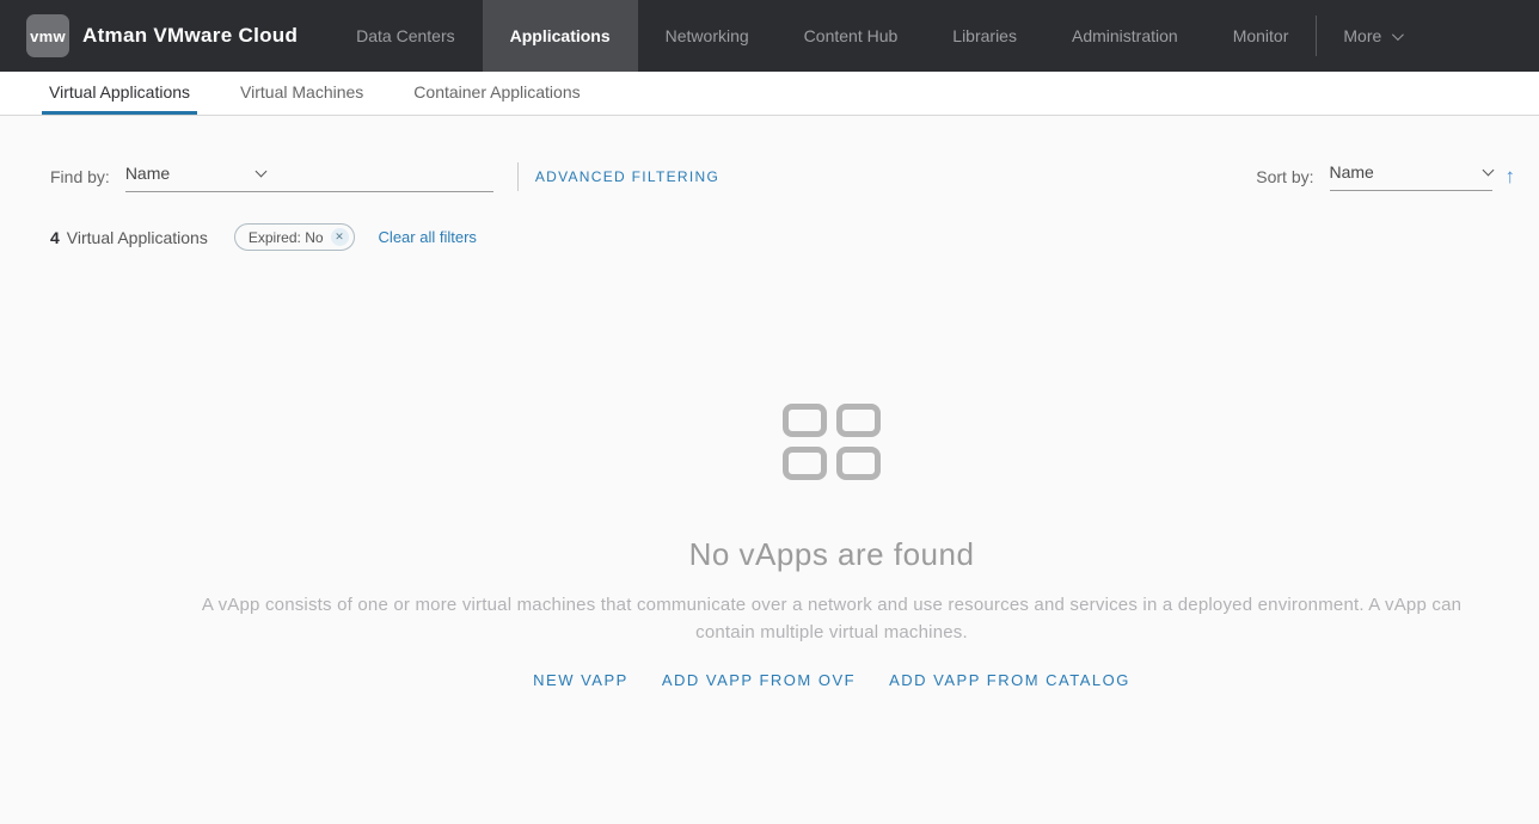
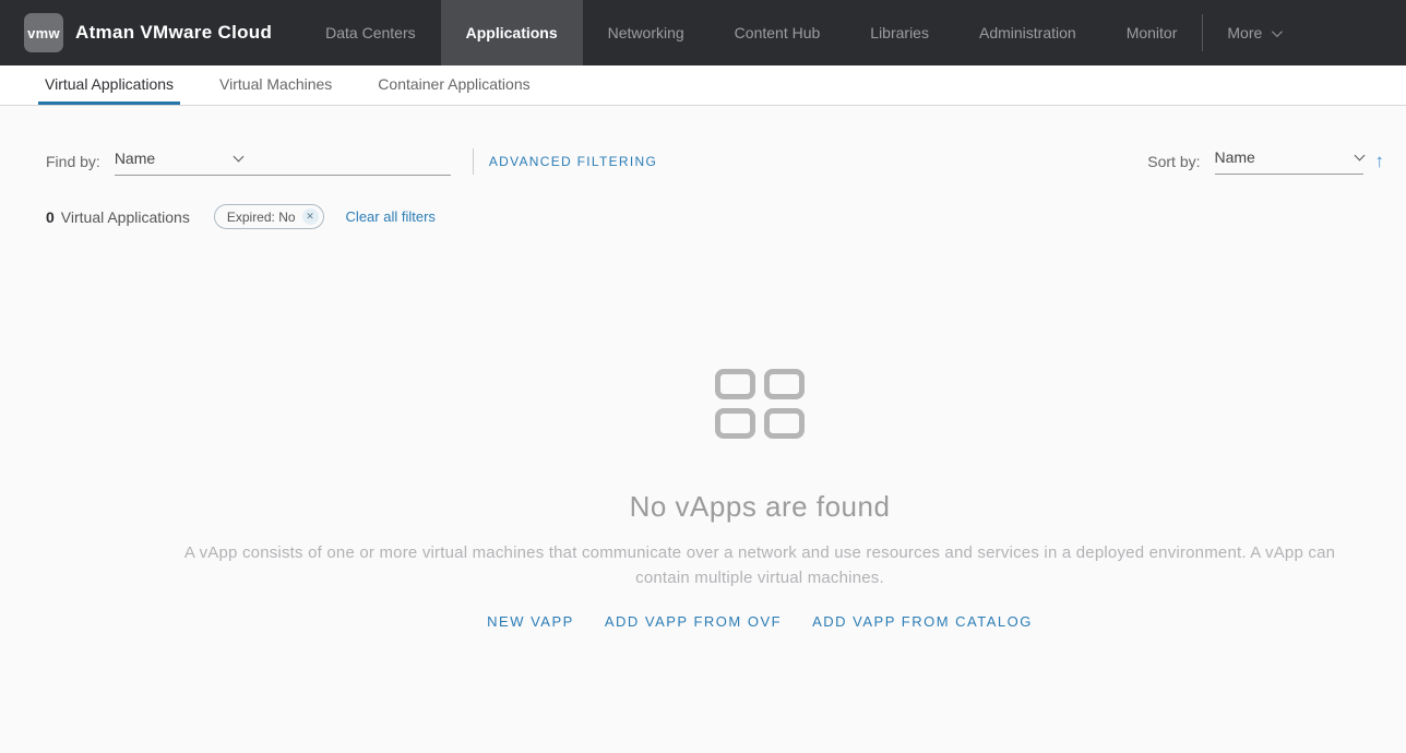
  vmw
  Atman VMware Cloud
  Data Centers
  Applications
  Networking
  Content Hub
  Libraries
  Administration
  Monitor
  More
  Virtual Applications
  Virtual Machines
  Container Applications
  Find by:
  Name
  ADVANCED FILTERING
  Sort by:
  Name
  ↑
- 4
+ 0
  Virtual Applications
  Expired: No
  ✕
  Clear all filters
  No vApps are found
  A vApp consists of one or more virtual machines that communicate over a network and use resources and services in a deployed environment. A vApp can contain multiple virtual machines.
  NEW VAPP
  ADD VAPP FROM OVF
  ADD VAPP FROM CATALOG
